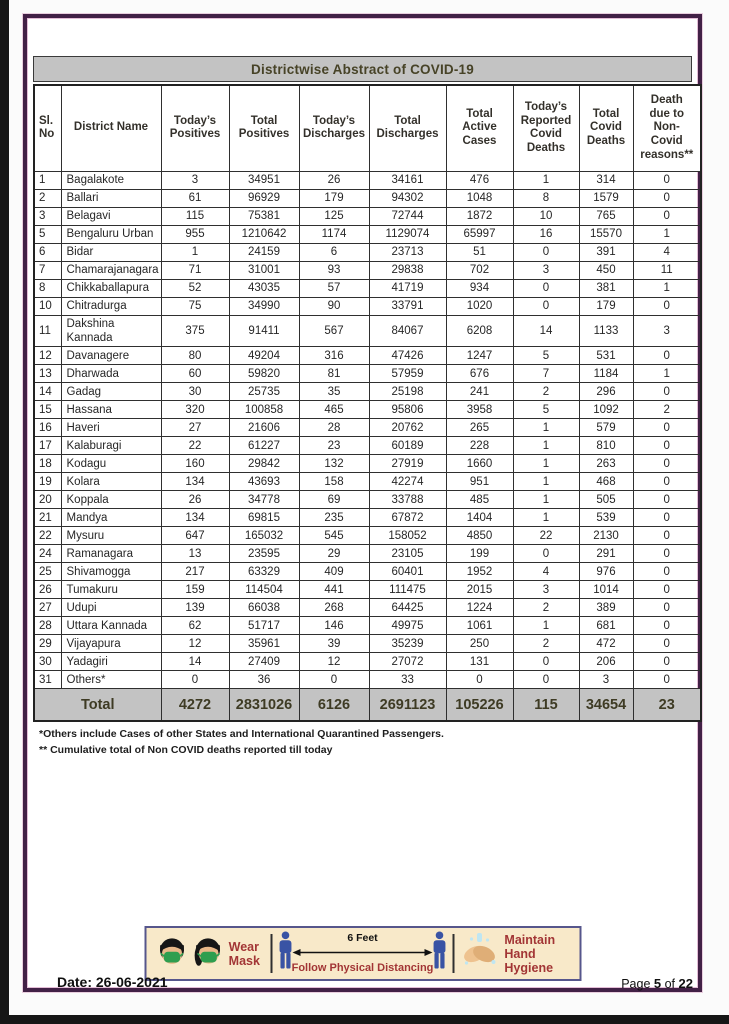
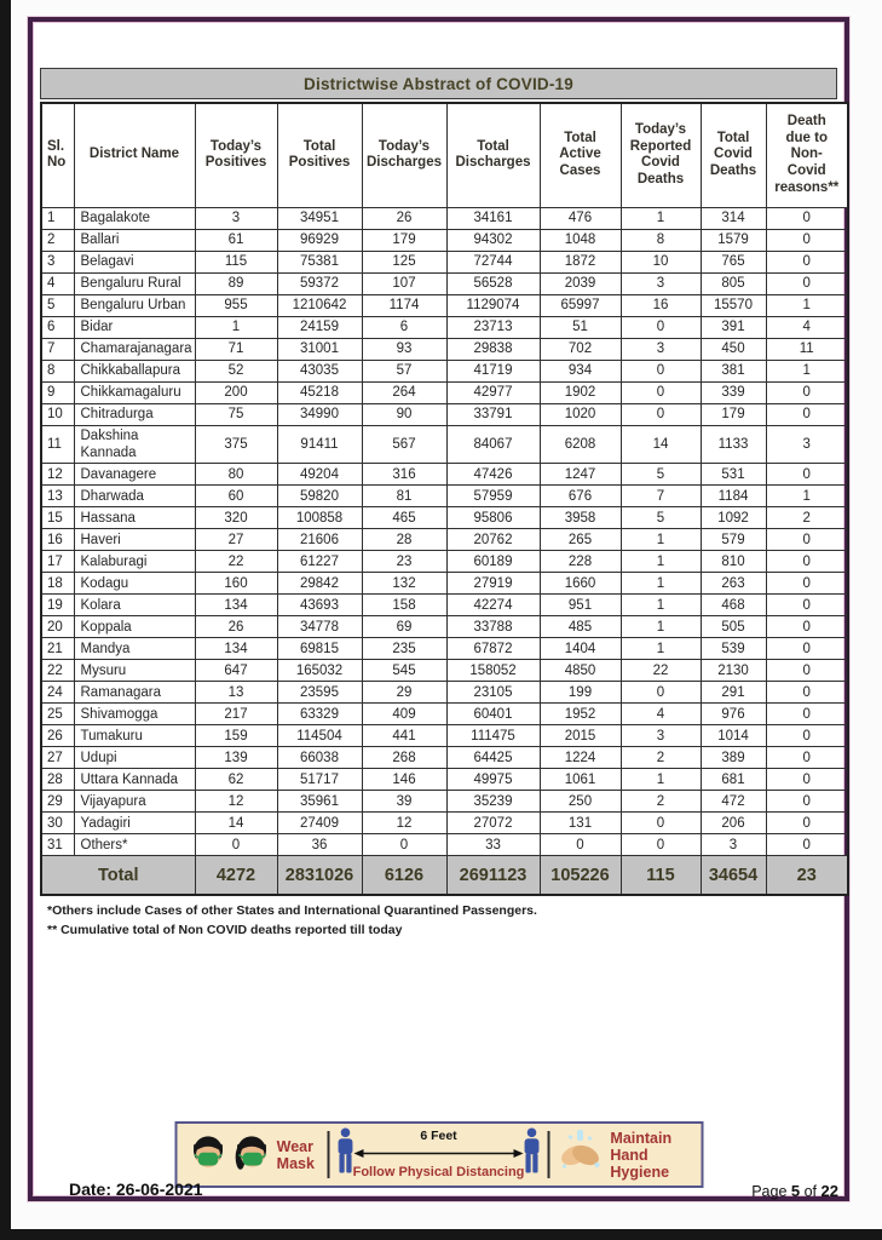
  Districtwise Abstract of COVID-19
  Sl. No	District Name	Today’s Positives	Total Positives	Today’s Discharges	Total Discharges	Total Active Cases	Today’s Reported Covid Deaths	Total Covid Deaths	Death due to Non- Covid reasons**
  1	Bagalakote	3	34951	26	34161	476	1	314	0
  2	Ballari	61	96929	179	94302	1048	8	1579	0
  3	Belagavi	115	75381	125	72744	1872	10	765	0
+ 4	Bengaluru Rural	89	59372	107	56528	2039	3	805	0
  5	Bengaluru Urban	955	1210642	1174	1129074	65997	16	15570	1
  6	Bidar	1	24159	6	23713	51	0	391	4
  7	Chamarajanagara	71	31001	93	29838	702	3	450	11
  8	Chikkaballapura	52	43035	57	41719	934	0	381	1
+ 9	Chikkamagaluru	200	45218	264	42977	1902	0	339	0
  10	Chitradurga	75	34990	90	33791	1020	0	179	0
  11	Dakshina Kannada	375	91411	567	84067	6208	14	1133	3
  12	Davanagere	80	49204	316	47426	1247	5	531	0
  13	Dharwada	60	59820	81	57959	676	7	1184	1
- 14	Gadag	30	25735	35	25198	241	2	296	0
  15	Hassana	320	100858	465	95806	3958	5	1092	2
  16	Haveri	27	21606	28	20762	265	1	579	0
  17	Kalaburagi	22	61227	23	60189	228	1	810	0
  18	Kodagu	160	29842	132	27919	1660	1	263	0
  19	Kolara	134	43693	158	42274	951	1	468	0
  20	Koppala	26	34778	69	33788	485	1	505	0
  21	Mandya	134	69815	235	67872	1404	1	539	0
  22	Mysuru	647	165032	545	158052	4850	22	2130	0
  24	Ramanagara	13	23595	29	23105	199	0	291	0
  25	Shivamogga	217	63329	409	60401	1952	4	976	0
  26	Tumakuru	159	114504	441	111475	2015	3	1014	0
  27	Udupi	139	66038	268	64425	1224	2	389	0
  28	Uttara Kannada	62	51717	146	49975	1061	1	681	0
  29	Vijayapura	12	35961	39	35239	250	2	472	0
  30	Yadagiri	14	27409	12	27072	131	0	206	0
  31	Others*	0	36	0	33	0	0	3	0
  Total	4272	2831026	6126	2691123	105226	115	34654	23
  *Others include Cases of other States and International Quarantined Passengers.
  ** Cumulative total of Non COVID deaths reported till today
  Wear
  Mask
  6 Feet
  Follow Physical Distancing
  Maintain
  Hand Hygiene
  Date: 26-06-2021
  Page 5 of 22
